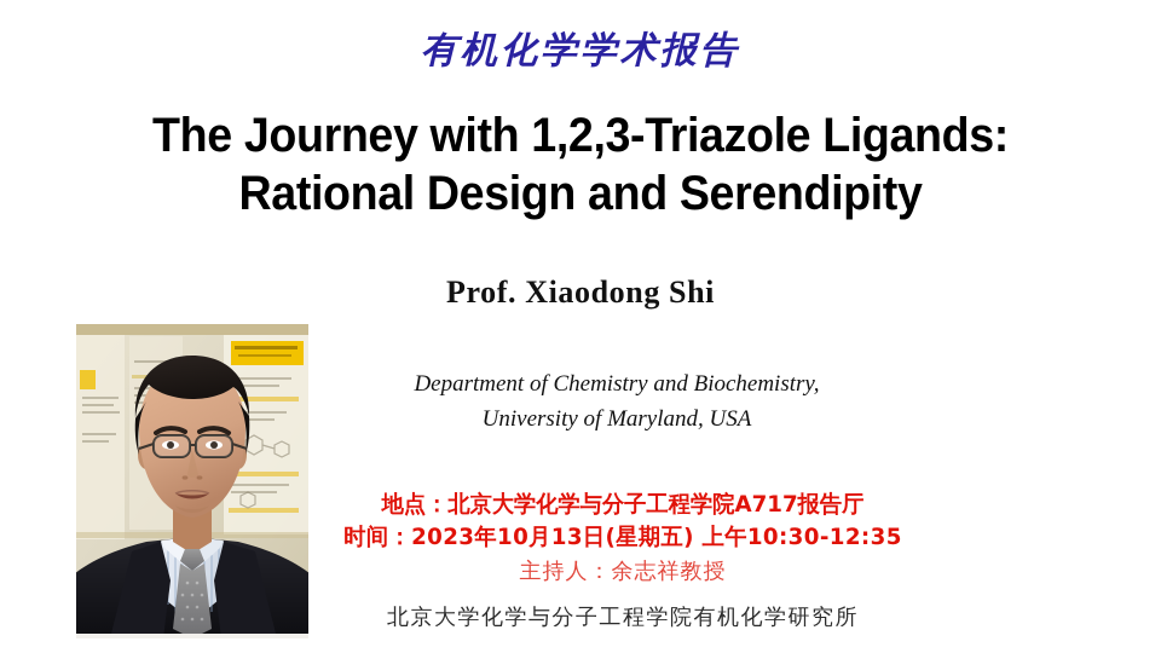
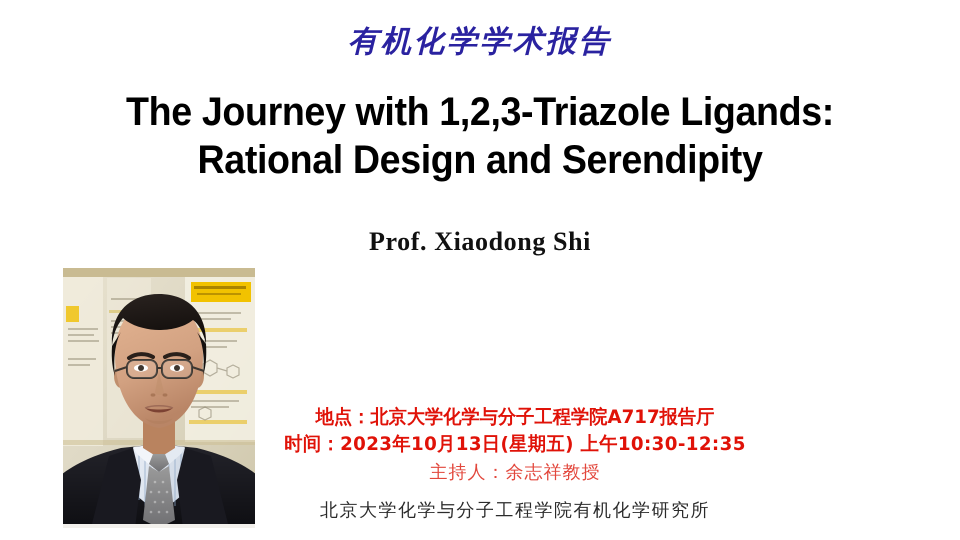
  有机化学学术报告
  The Journey with 1,2,3-Triazole Ligands:
  Rational Design and Serendipity
  Prof. Xiaodong Shi
- Department of Chemistry and Biochemistry,
- University of Maryland, USA
  地点：北京大学化学与分子工程学院A717报告厅
  时间：2023年10月13日(星期五) 上午10:30-12:35
  主持人：余志祥教授
  北京大学化学与分子工程学院有机化学研究所
